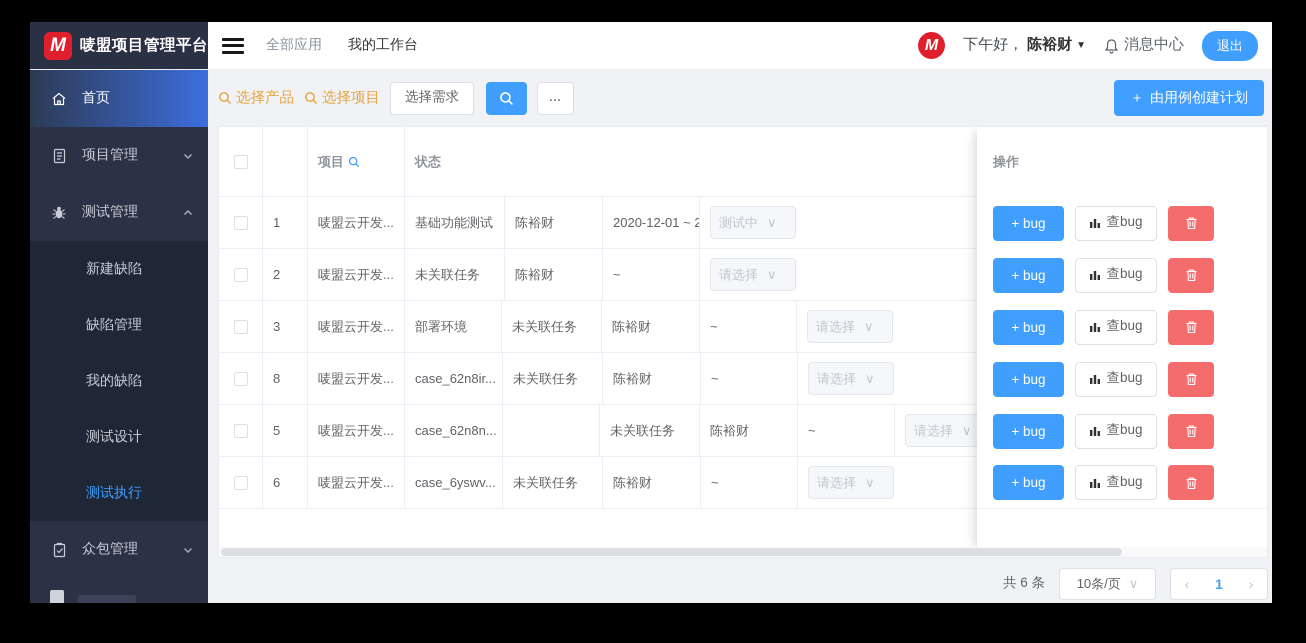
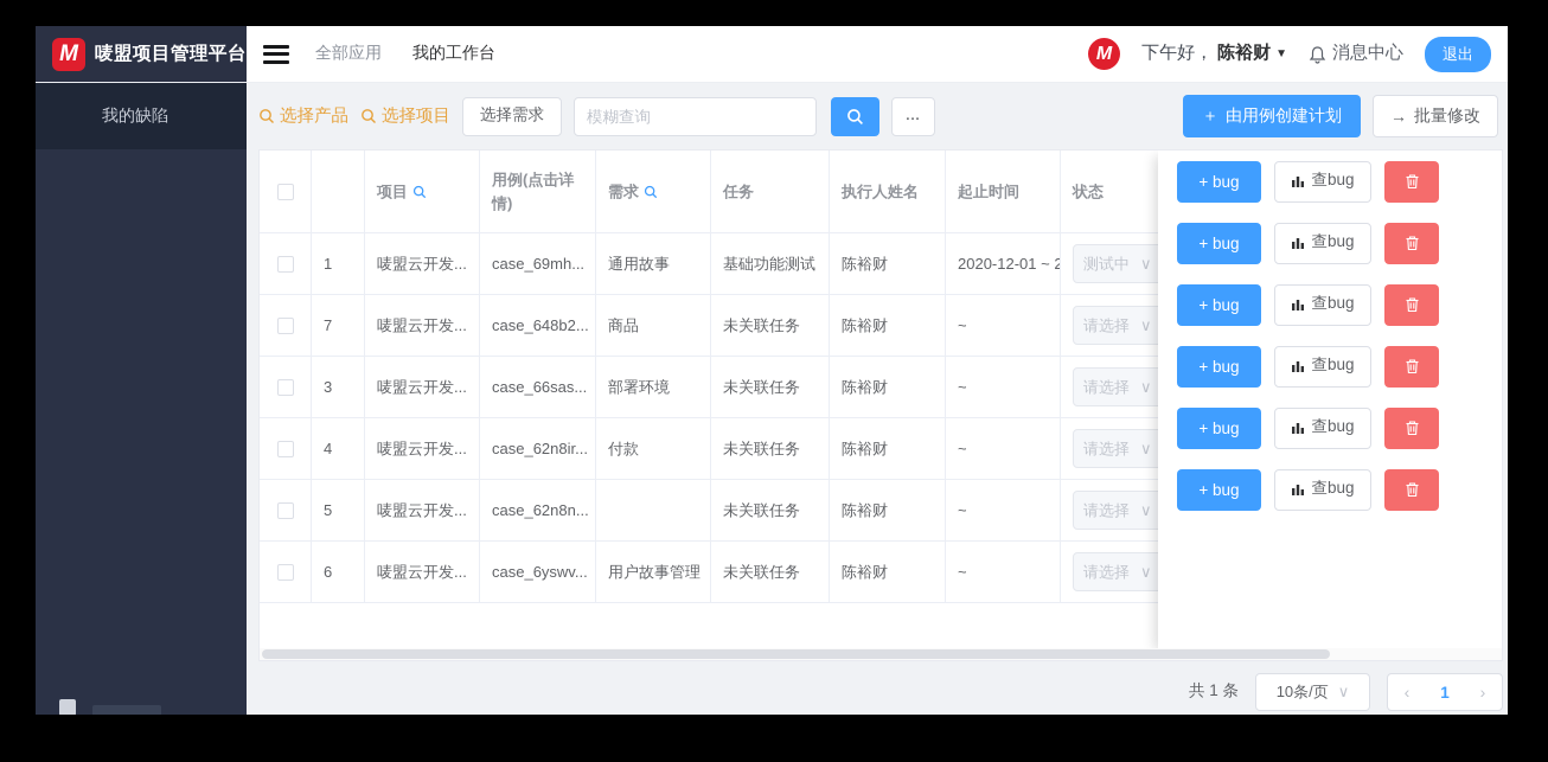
  M
  唛盟项目管理平台
  全部应用
  我的工作台
  M
  下午好，
  陈裕财
  ▼
  消息中心
  退出
- 首页
- 项目管理
- 测试管理
- 新建缺陷
- 缺陷管理
  我的缺陷
- 测试设计
- 测试执行
- 众包管理
  选择产品
  选择项目
  选择需求
+ 模糊查询
  ...
  ＋
  由用例创建计划
+ →
+ 批量修改
  项目
+ 用例(点击详情)
+ 需求
+ 任务
+ 执行人姓名
+ 起止时间
  状态
  1
  唛盟云开发...
+ case_69mh...
+ 通用故事
  基础功能测试
  陈裕财
  2020-12-01 ~ 2
  测试中
  ∨
- 2
+ 7
  唛盟云开发...
+ case_648b2...
+ 商品
  未关联任务
  陈裕财
  ~
  请选择
  ∨
  3
  唛盟云开发...
+ case_66sas...
  部署环境
  未关联任务
  陈裕财
  ~
  请选择
  ∨
- 8
+ 4
  唛盟云开发...
  case_62n8ir...
+ 付款
  未关联任务
  陈裕财
  ~
  请选择
  ∨
  5
  唛盟云开发...
  case_62n8n...
  未关联任务
  陈裕财
  ~
  请选择
  ∨
  6
  唛盟云开发...
  case_6yswv...
+ 用户故事管理
  未关联任务
  陈裕财
  ~
  请选择
  ∨
- 操作
  + bug
  查bug
  + bug
  查bug
  + bug
  查bug
  + bug
  查bug
  + bug
  查bug
  + bug
  查bug
- 共 6 条
+ 共 1 条
  10条/页
  ∨
  ‹
  1
  ›
